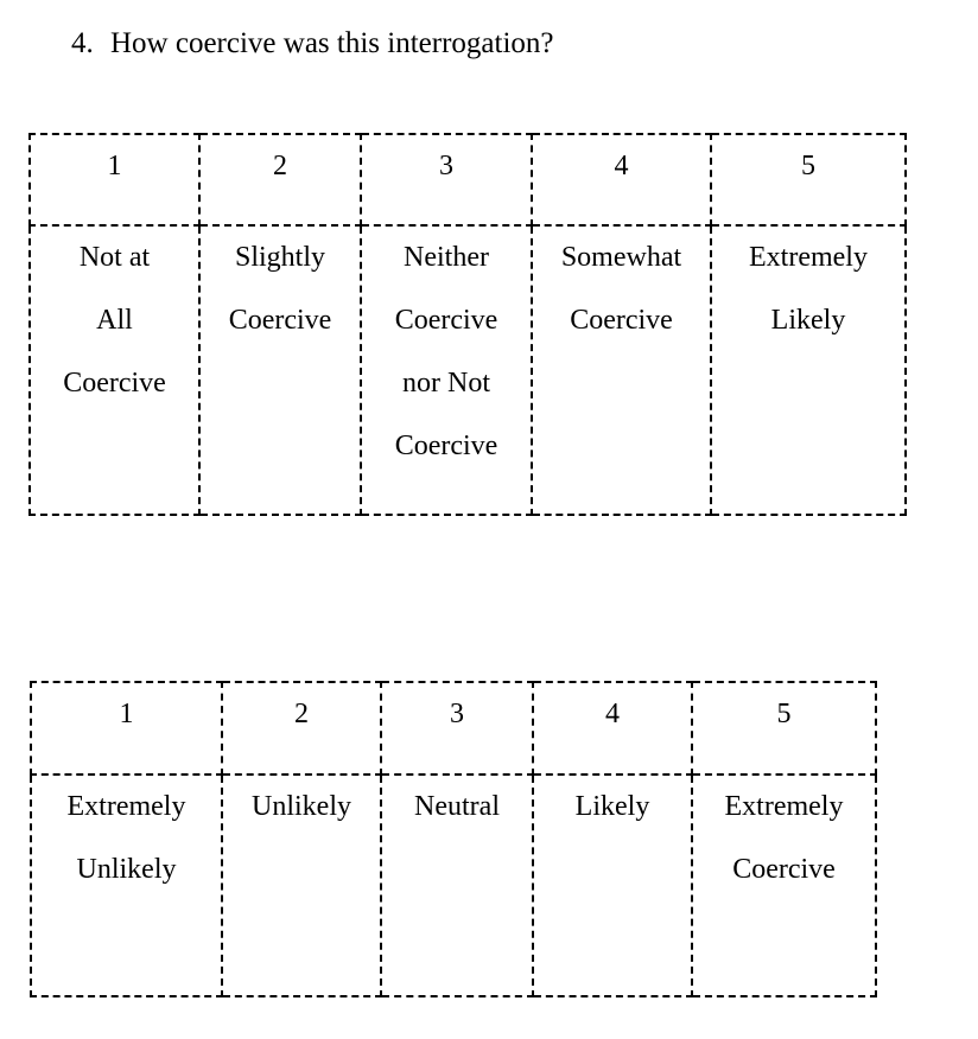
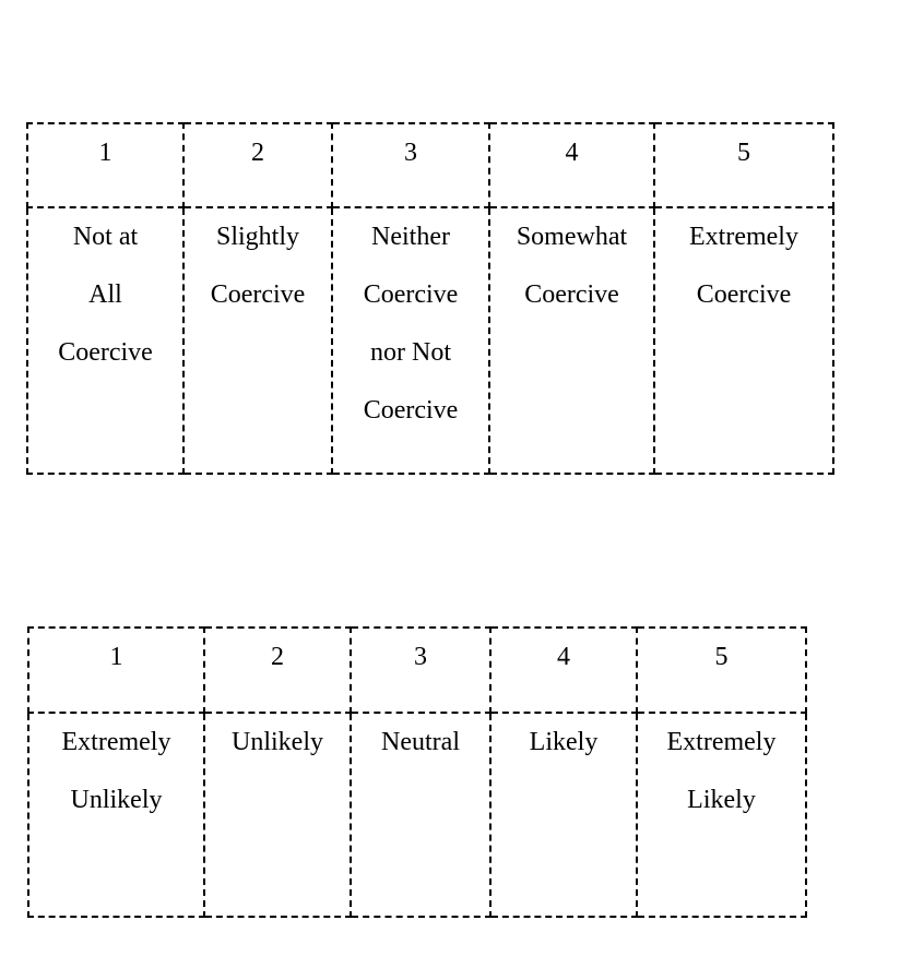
- 4. How coercive was this interrogation?
  1	2	3	4	5
- Not at All Coercive	Slightly Coercive	Neither Coercive nor Not Coercive	Somewhat Coercive	Extremely Likely
+ Not at All Coercive	Slightly Coercive	Neither Coercive nor Not Coercive	Somewhat Coercive	Extremely Coercive
  1	2	3	4	5
- Extremely Unlikely	Unlikely	Neutral	Likely	Extremely Coercive
+ Extremely Unlikely	Unlikely	Neutral	Likely	Extremely Likely
